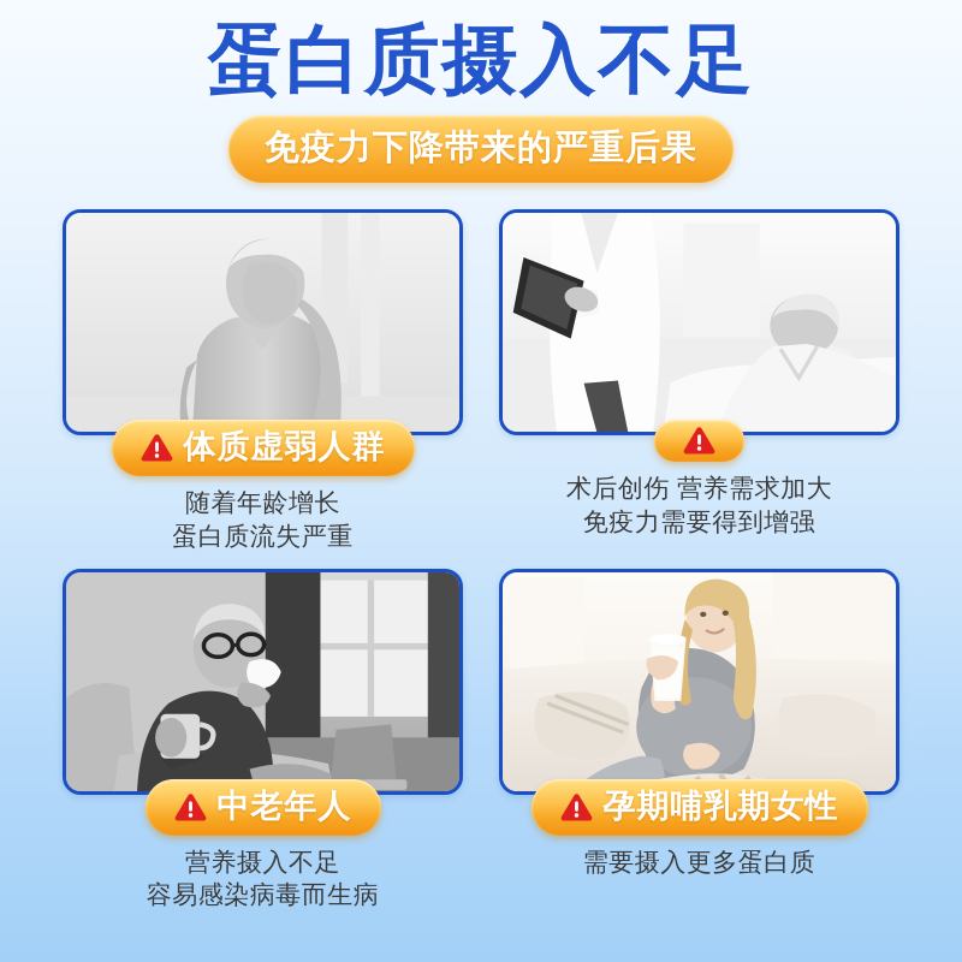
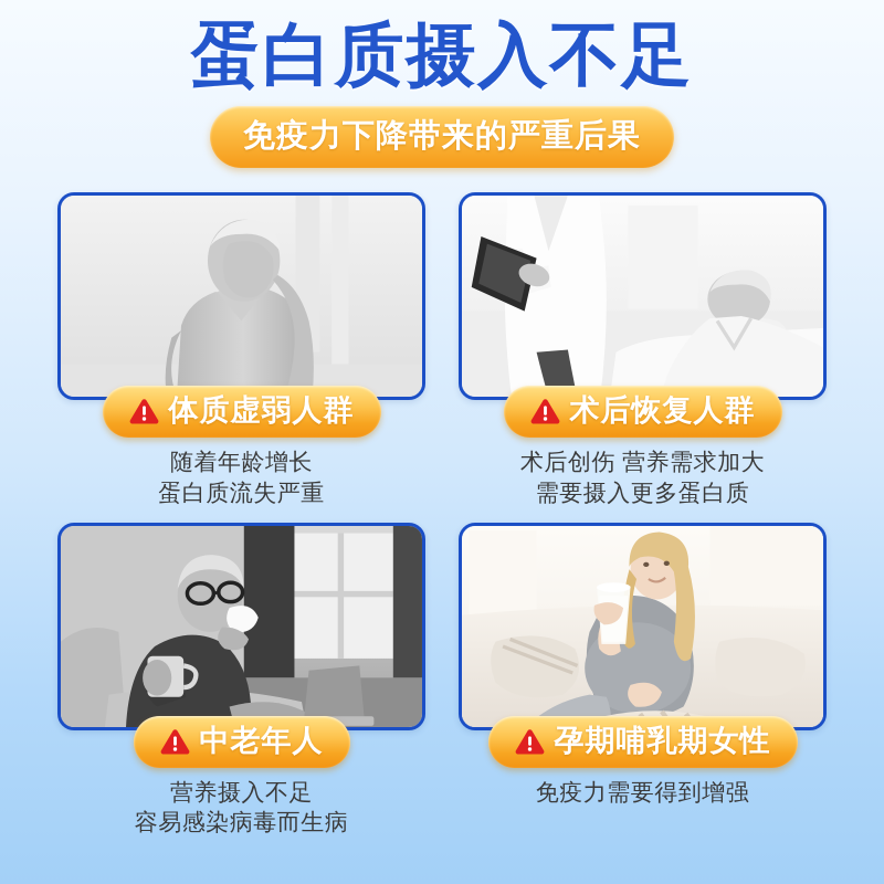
  蛋白质摄入不足
  免疫力下降带来的严重后果
  体质虚弱人群
  随着年龄增长
  蛋白质流失严重
+ 术后恢复人群
  术后创伤 营养需求加大
- 免疫力需要得到增强
+ 需要摄入更多蛋白质
  中老年人
  营养摄入不足
  容易感染病毒而生病
  孕期哺乳期女性
- 需要摄入更多蛋白质
+ 免疫力需要得到增强
